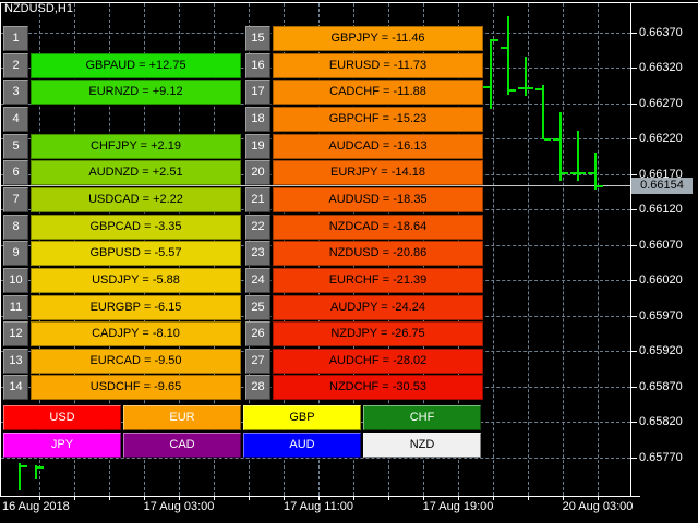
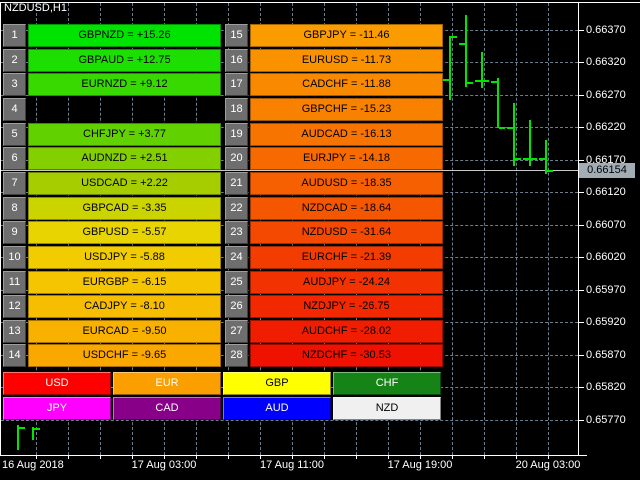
  NZDUSD,H1
  1
+ GBPNZD = +15.26
  2
  GBPAUD = +12.75
  3
  EURNZD = +9.12
  4
  5
- CHFJPY = +2.19
+ CHFJPY = +3.77
  6
  AUDNZD = +2.51
  7
  USDCAD = +2.22
  8
  GBPCAD = -3.35
  9
  GBPUSD = -5.57
  10
  USDJPY = -5.88
  11
  EURGBP = -6.15
  12
  CADJPY = -8.10
  13
  EURCAD = -9.50
  14
  USDCHF = -9.65
  15
  GBPJPY = -11.46
  16
  EURUSD = -11.73
  17
  CADCHF = -11.88
  18
  GBPCHF = -15.23
  19
  AUDCAD = -16.13
  20
  EURJPY = -14.18
  21
  AUDUSD = -18.35
  22
  NZDCAD = -18.64
  23
- NZDUSD = -20.86
+ NZDUSD = -31.64
  24
  EURCHF = -21.39
  25
  AUDJPY = -24.24
  26
  NZDJPY = -26.75
  27
  AUDCHF = -28.02
  28
  NZDCHF = -30.53
  USD
  EUR
  GBP
  CHF
  JPY
  CAD
  AUD
  NZD
  0.66370
  0.66320
  0.66270
  0.66220
  0.66170
  0.66120
  0.66070
  0.66020
  0.65970
  0.65920
  0.65870
  0.65820
  0.65770
  16 Aug 2018
  17 Aug 03:00
  17 Aug 11:00
  17 Aug 19:00
  20 Aug 03:00
  0.66154
